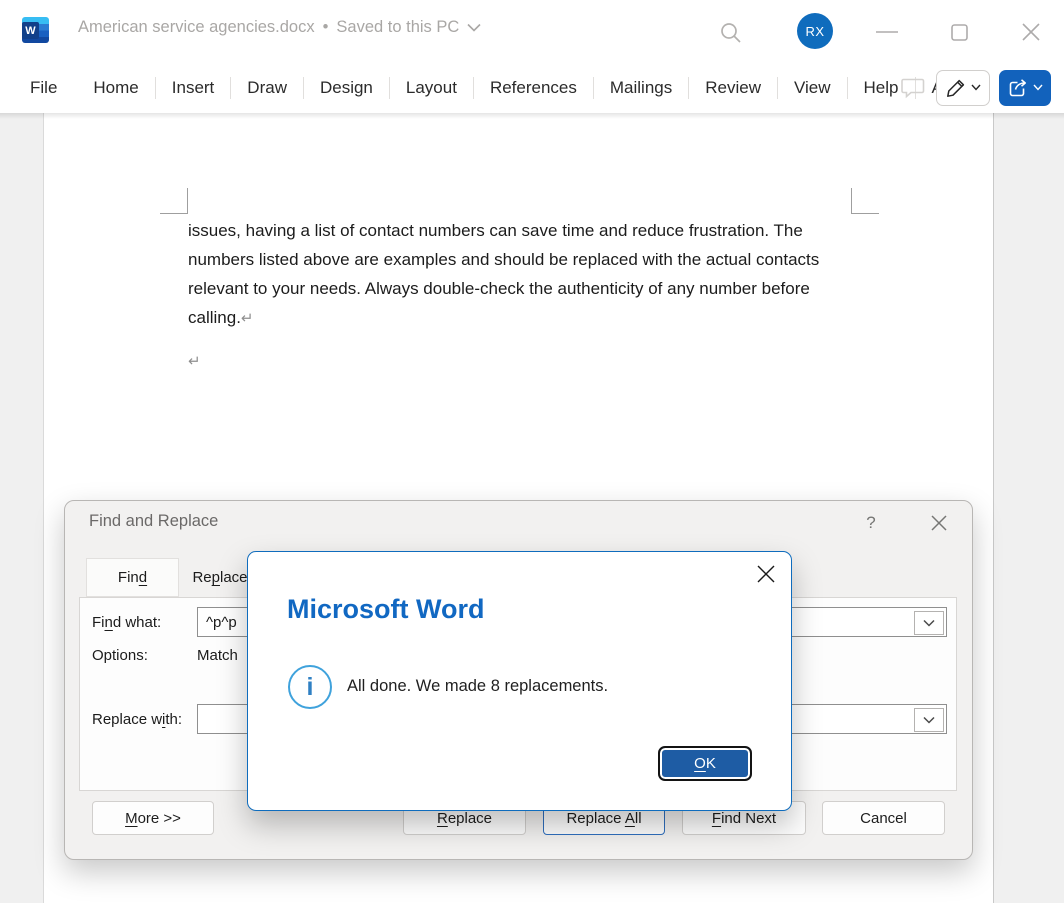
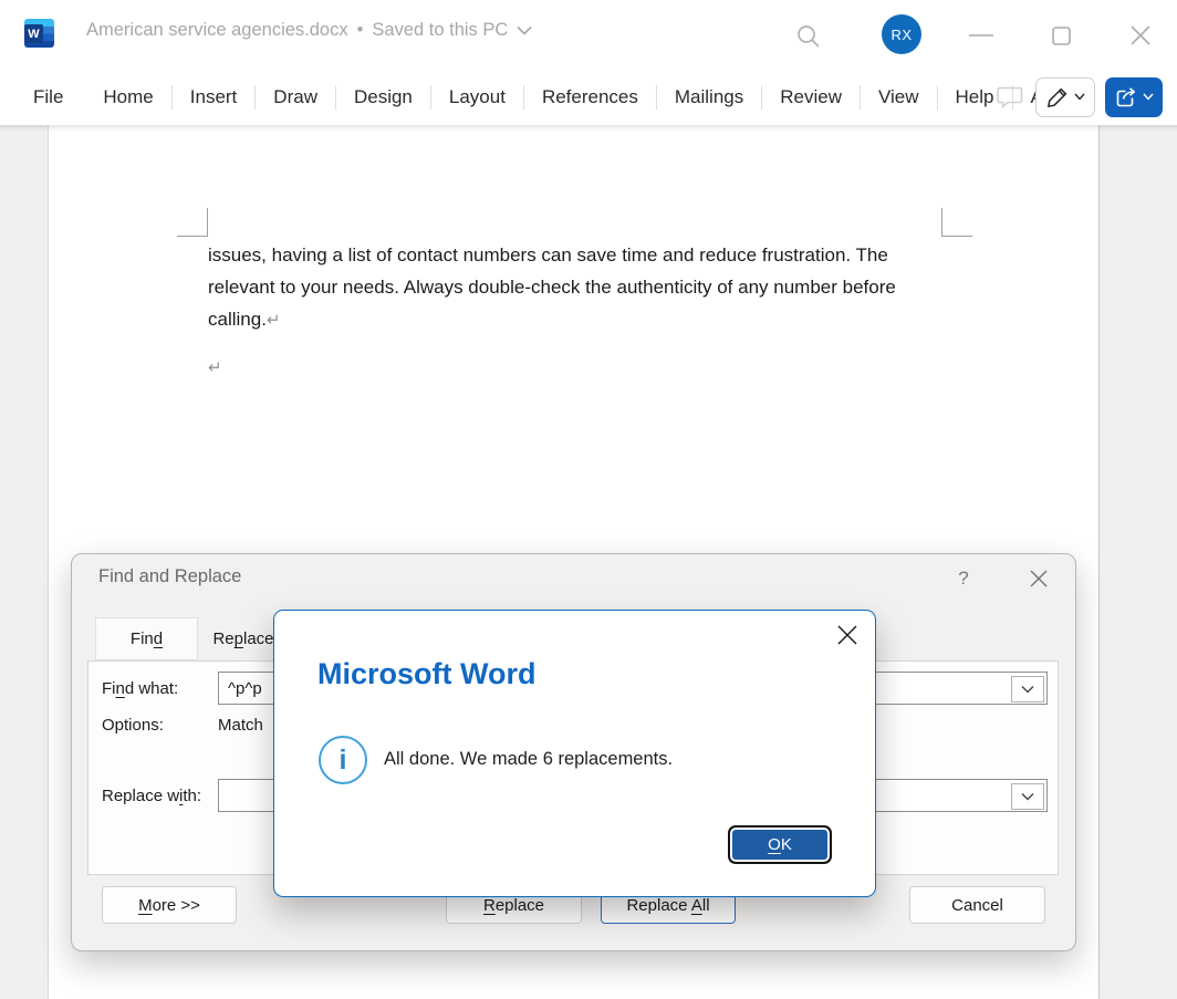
  W
  American service agencies.docx
  •
  Saved to this PC
  RX
  File
  Home
  Insert
  Draw
  Design
  Layout
  References
  Mailings
  Review
  View
  Help
  issues, having a list of contact numbers can save time and reduce frustration. The
- numbers listed above are examples and should be replaced with the actual contacts
  relevant to your needs. Always double-check the authenticity of any number before
  calling.↵
  ↵
  Find and Replace
  ?
  Fin
  d
  Re
  p
  lace
  Find what:
  ^p^p
  Options:
  Match
  Replace with:
  More >>
  Replace
  Replace All
- Find Next
  Cancel
  Microsoft Word
  i
- All done. We made 8 replacements.
+ All done. We made 6 replacements.
  OK
